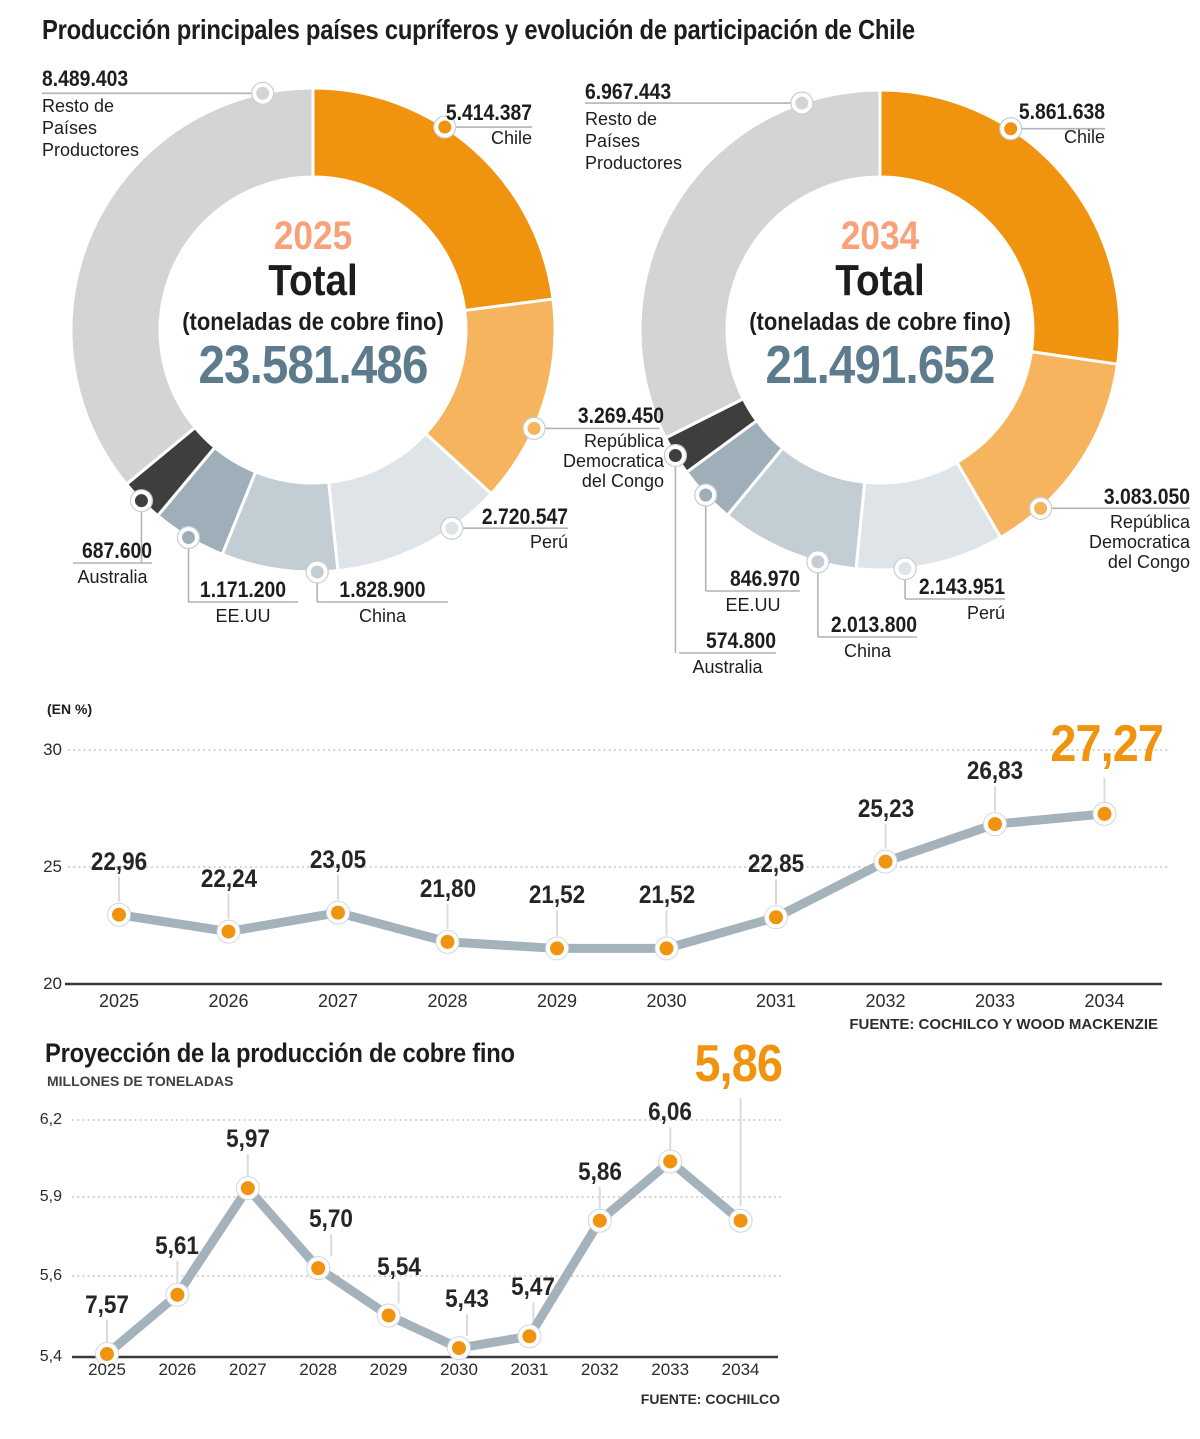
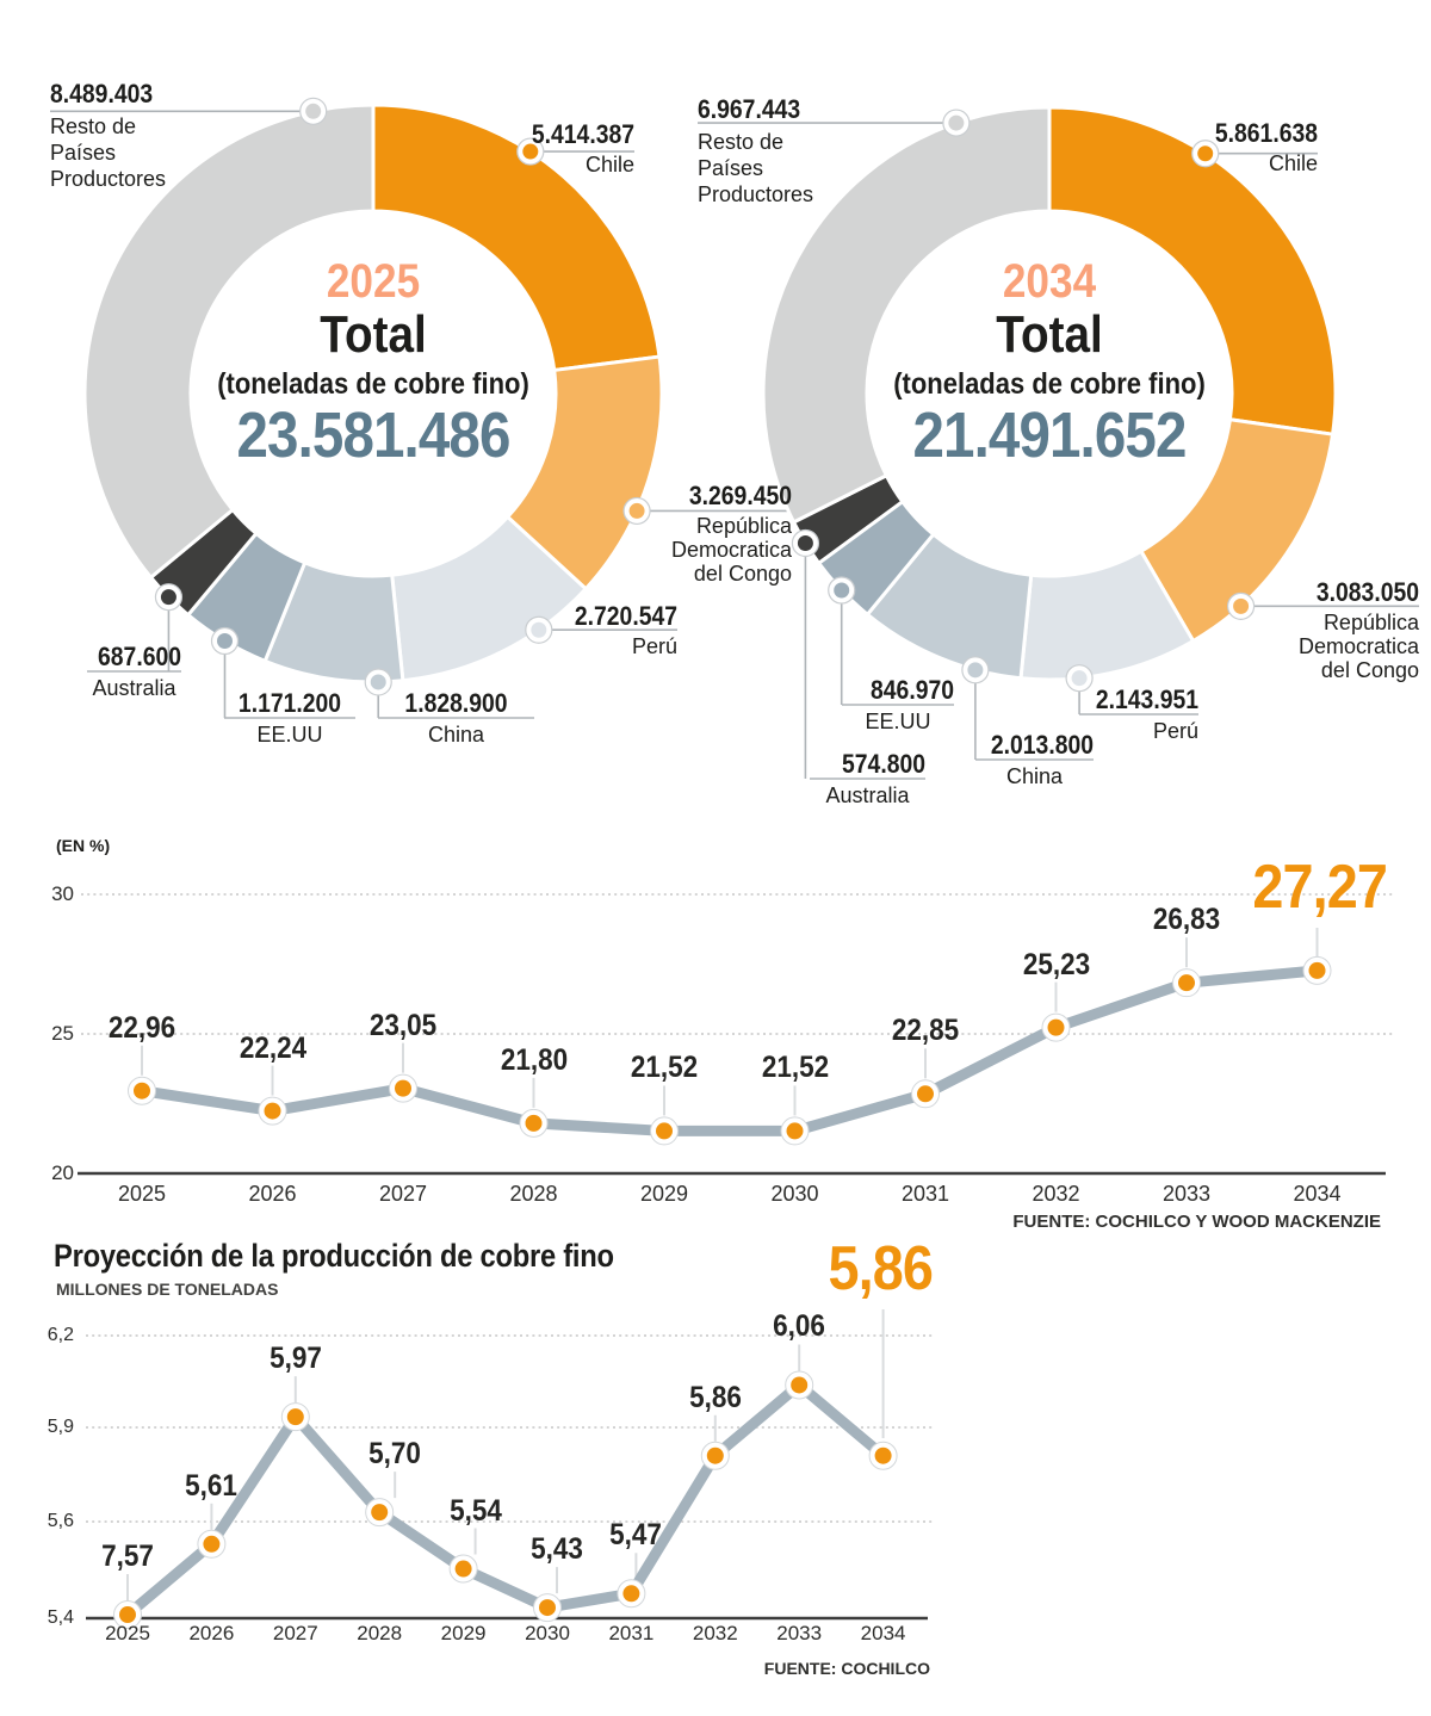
- Producción principales países cupríferos y evolución de participación de Chile
  2025
  Total
  (toneladas de cobre fino)
  23.581.486
  2034
  Total
  (toneladas de cobre fino)
  21.491.652
  (EN %)
  FUENTE: COCHILCO Y WOOD MACKENZIE
  Proyección de la producción de cobre fino
  MILLONES DE TONELADAS
  FUENTE: COCHILCO
  5.414.387
  Chile
  3.269.450
  República
  Democratica
  del Congo
  2.720.547
  Perú
  1.828.900
  China
  1.171.200
  EE.UU
  687.600
  Australia
  8.489.403
  Resto de
  Países
  Productores
  5.861.638
  Chile
  3.083.050
  República
  Democratica
  del Congo
  2.143.951
  Perú
  2.013.800
  China
  846.970
  EE.UU
  574.800
  Australia
  6.967.443
  Resto de
  Países
  Productores
  30
  25
  20
  22,96
  22,24
  23,05
  21,80
  21,52
  21,52
  22,85
  25,23
  26,83
  27,27
  2025
  2026
  2027
  2028
  2029
  2030
  2031
  2032
  2033
  2034
  6,2
  5,9
  5,6
  5,4
  7,57
  5,61
  5,97
  5,70
  5,54
  5,43
  5,47
  5,86
  6,06
  5,86
  2025
  2026
  2027
  2028
  2029
  2030
  2031
  2032
  2033
  2034
